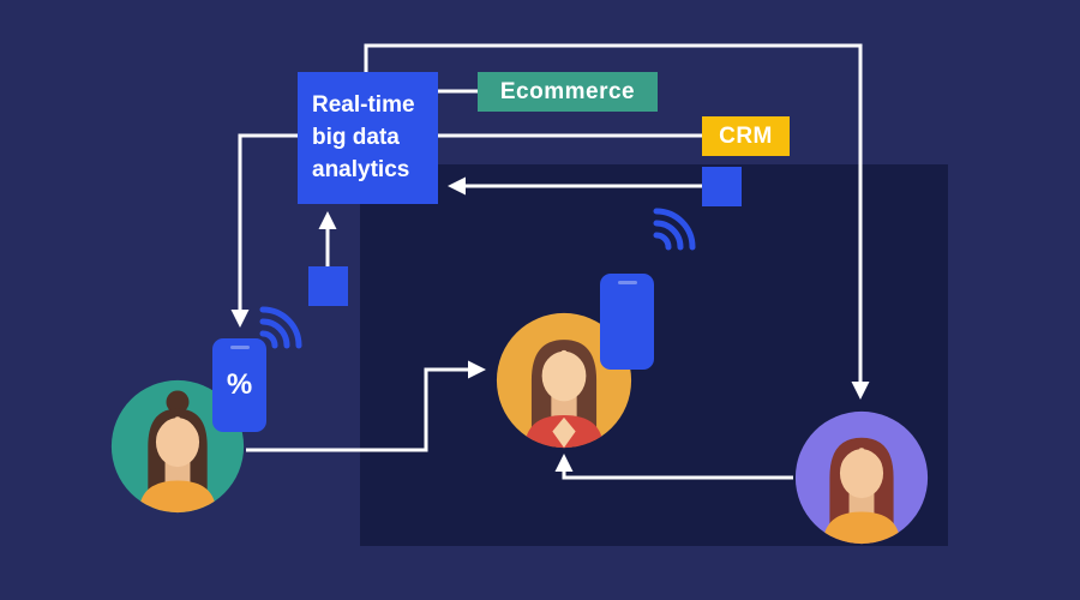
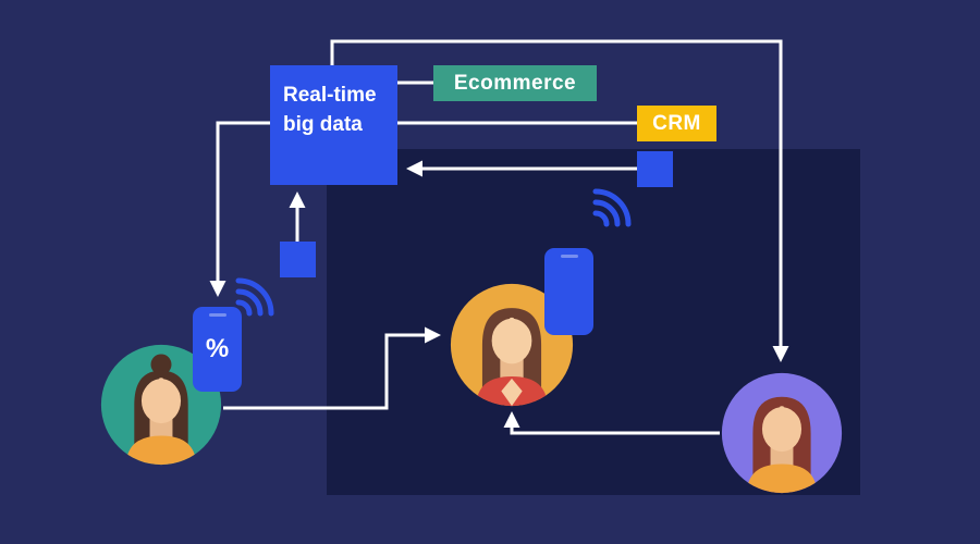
  Real-time
  big data
- analytics
  Ecommerce
  CRM
  %
